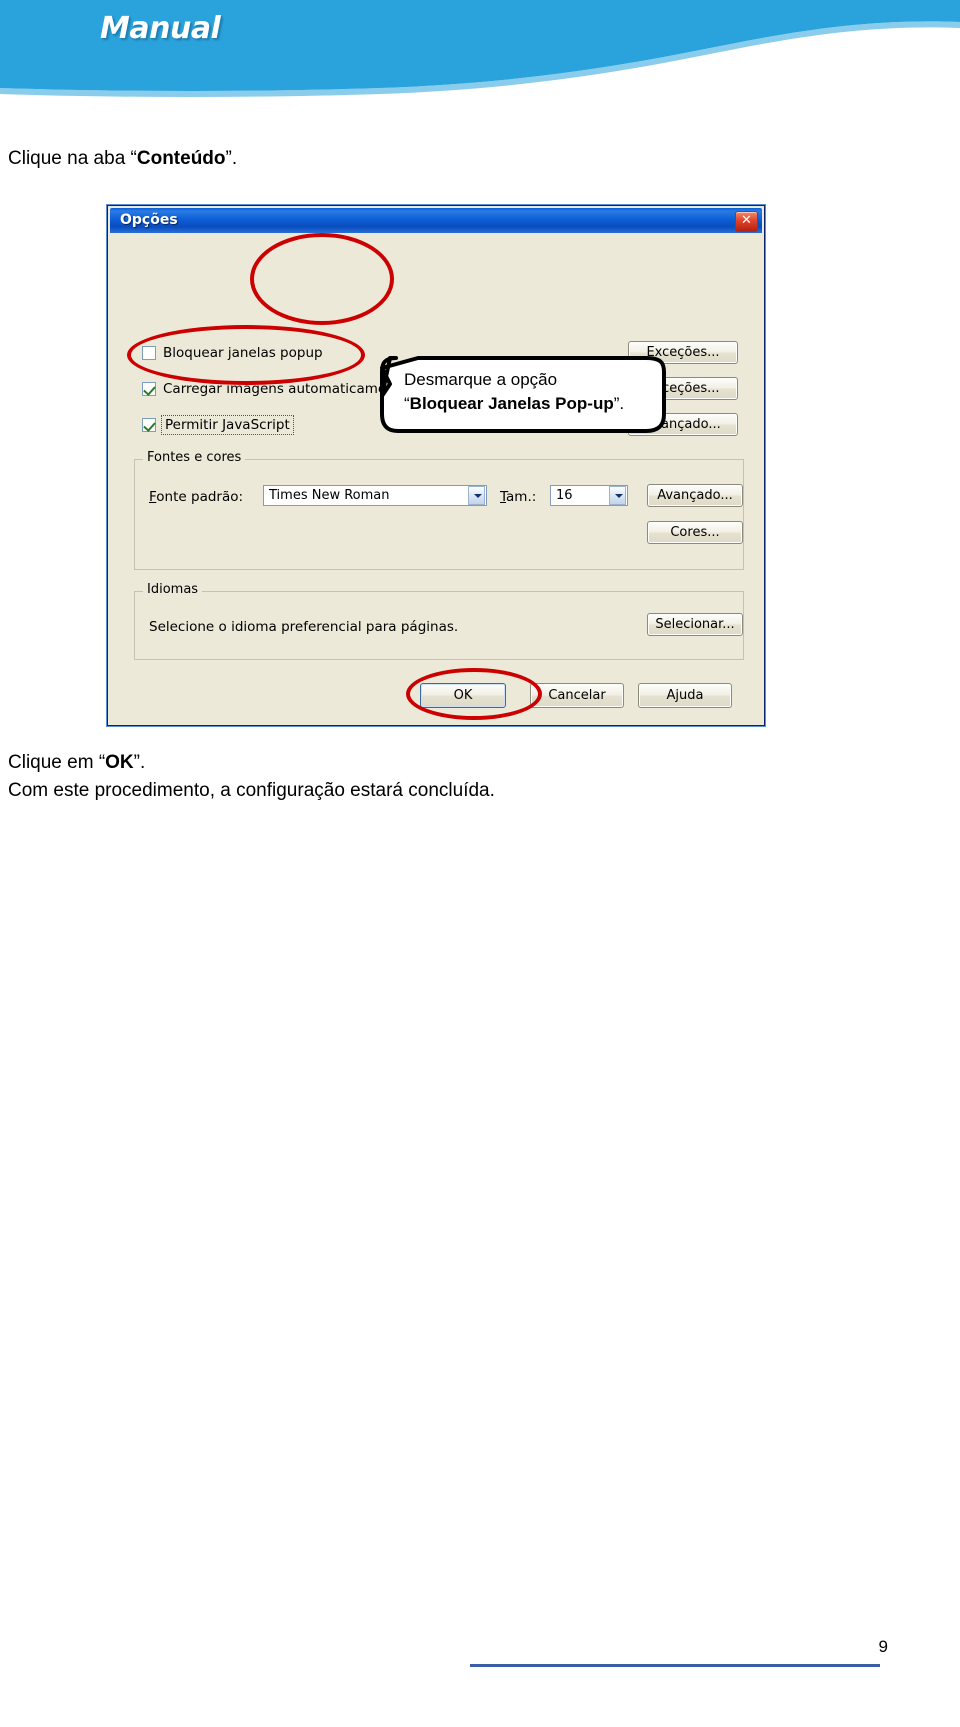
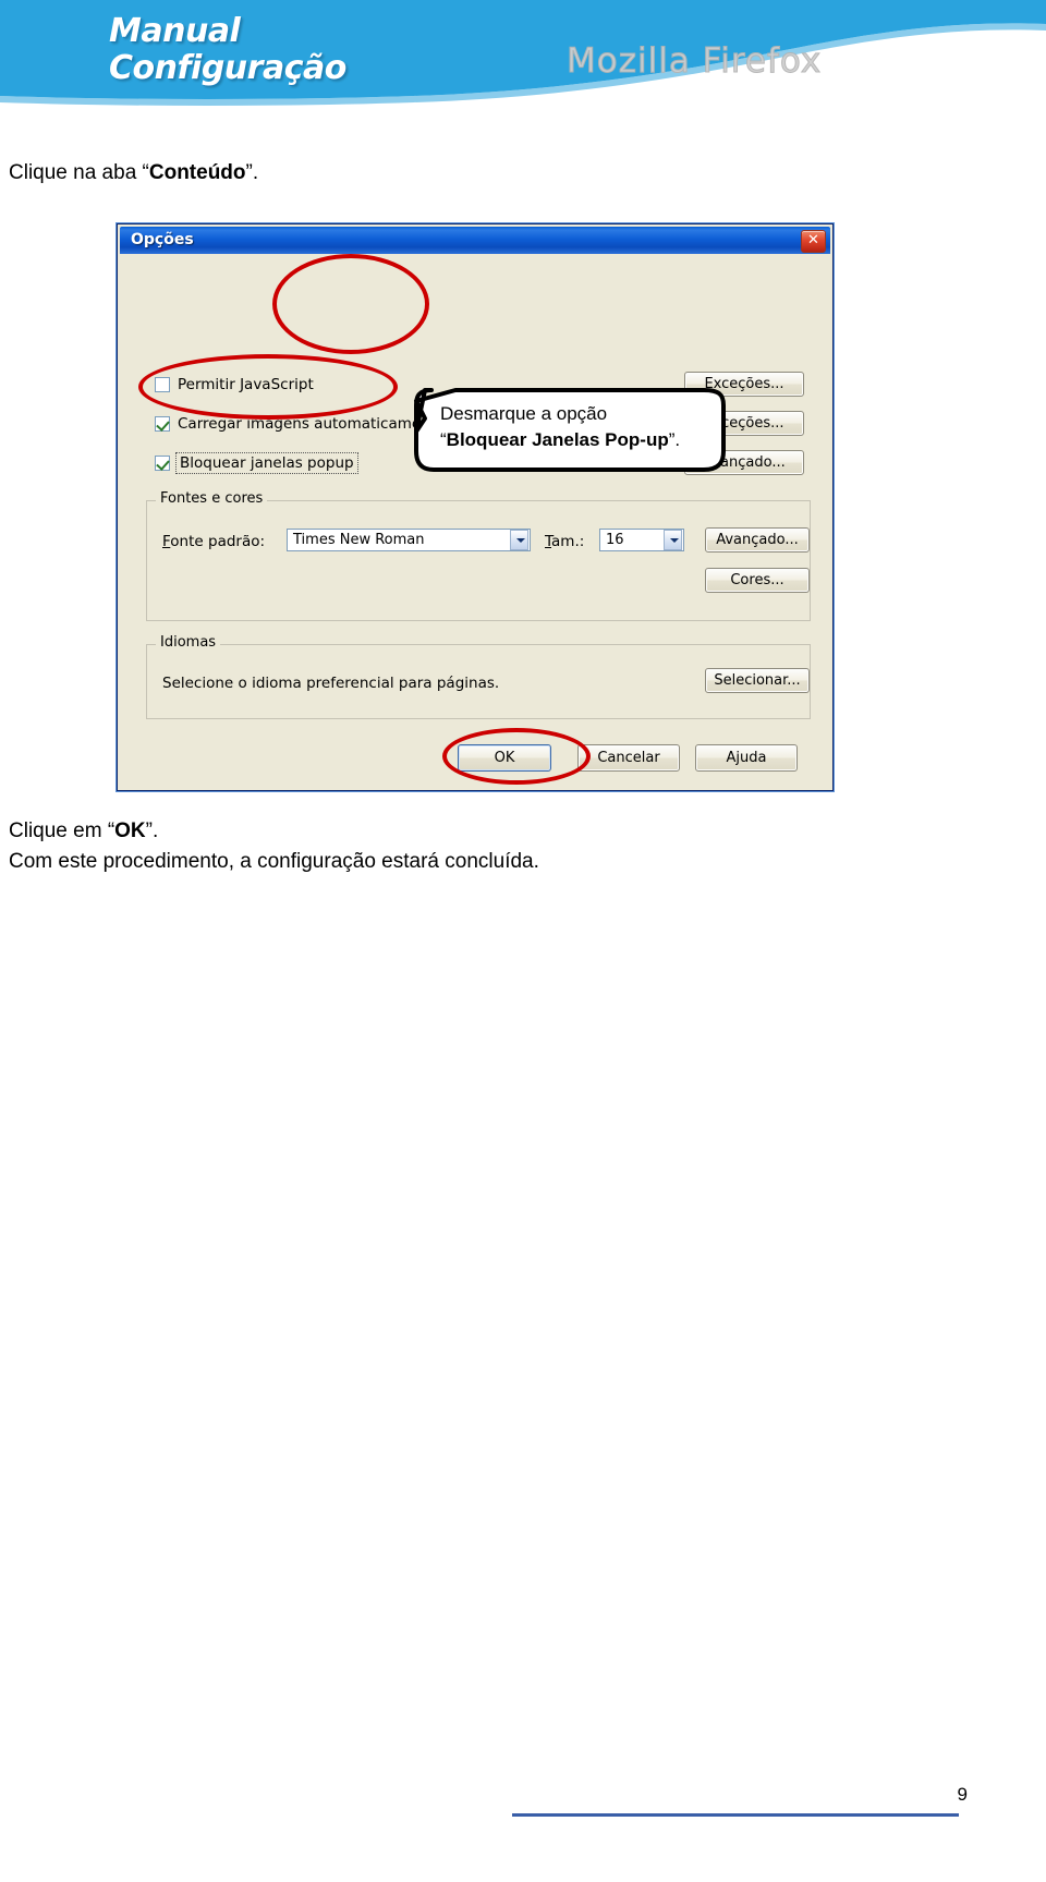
  Manual
+ Configuração
+ Mozilla Firefox
  Clique na aba “Conteúdo”.
  Opções
  ✕
- Bloquear janelas popup
+ Permitir JavaScript
  Carregar imagens automaticam
- Permitir JavaScript
+ Bloquear janelas popup
  Exceções...
  eções...
  ançado...
  Fontes e cores
  Fonte padrão:
  Times New Roman
  Tam.:
  16
  Avançado...
  Cores...
  Idiomas
  Selecione o idioma preferencial para páginas.
  Selecionar...
  OK
  Cancelar
  Ajuda
  Desmarque a opção
  “Bloquear Janelas Pop-up”.
  Clique em “OK”.
  Com este procedimento, a configuração estará concluída.
  9
